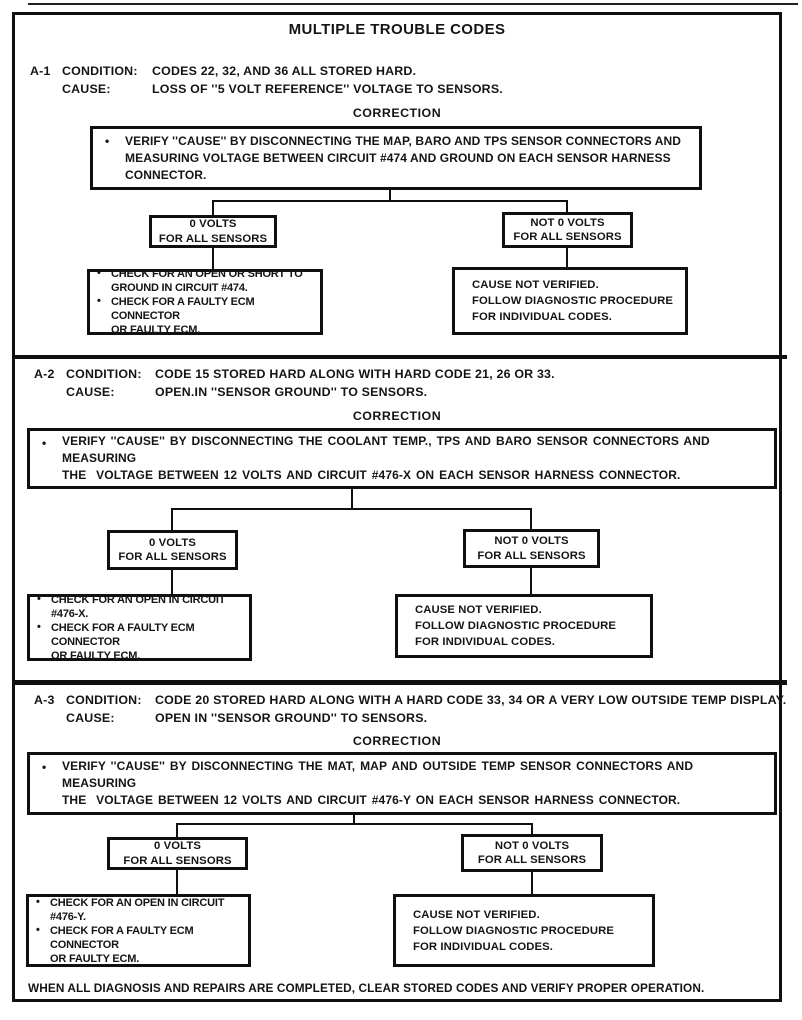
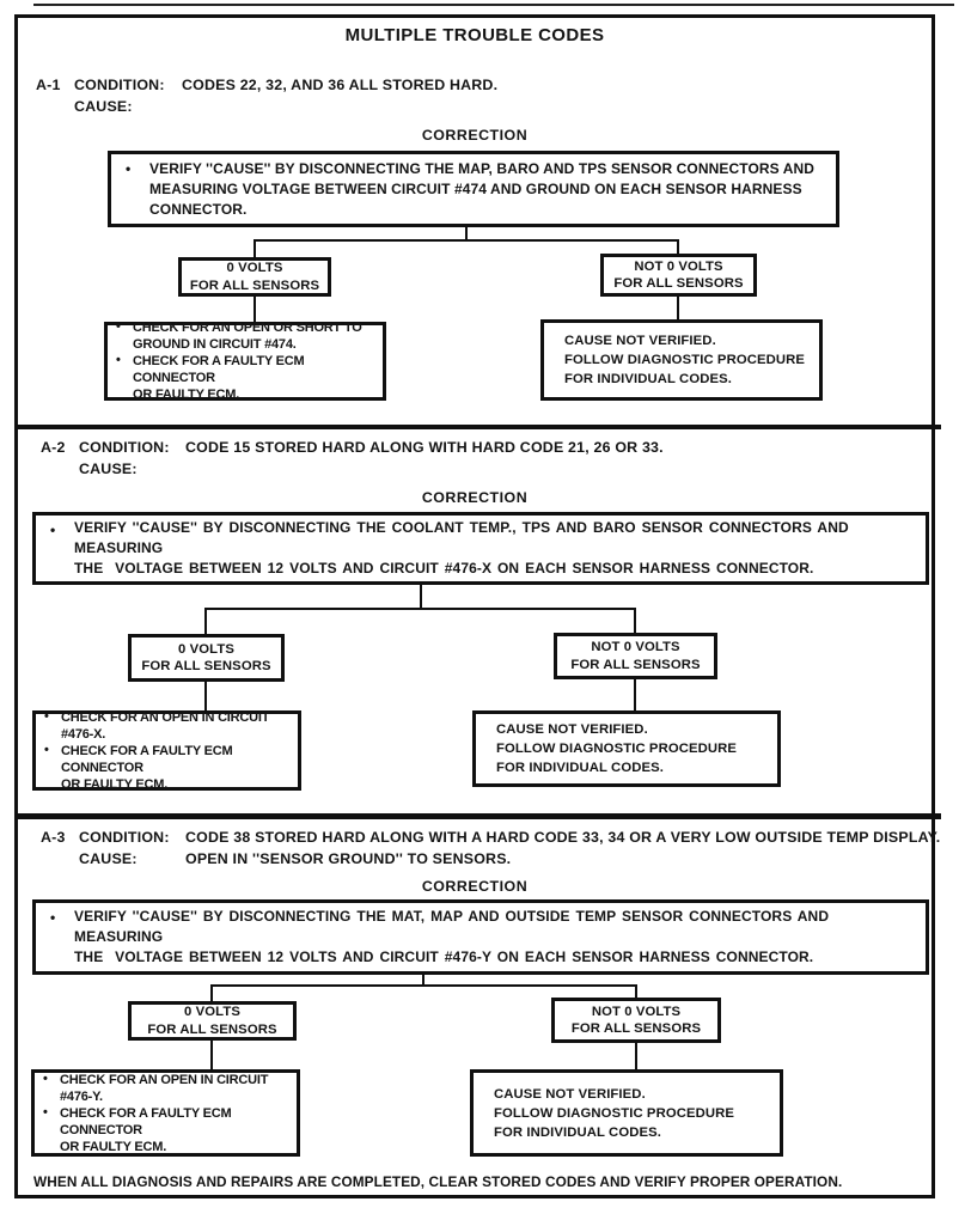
  MULTIPLE TROUBLE CODES
  A-1
  CONDITION:
  CODES 22, 32, AND 36 ALL STORED HARD.
  CAUSE:
- LOSS OF ''5 VOLT REFERENCE'' VOLTAGE TO SENSORS.
  CORRECTION
  •
  VERIFY ''CAUSE'' BY DISCONNECTING THE MAP, BARO AND TPS SENSOR CONNECTORS AND
  MEASURING VOLTAGE BETWEEN CIRCUIT #474 AND GROUND ON EACH SENSOR HARNESS
  CONNECTOR.
  0 VOLTS
  FOR ALL SENSORS
  NOT 0 VOLTS
  FOR ALL SENSORS
  •
  CHECK FOR AN OPEN OR SHORT TO
  GROUND IN CIRCUIT #474.
  •
  CHECK FOR A FAULTY ECM CONNECTOR
  OR FAULTY ECM.
  CAUSE NOT VERIFIED.
  FOLLOW DIAGNOSTIC PROCEDURE
  FOR INDIVIDUAL CODES.
  A-2
  CONDITION:
  CODE 15 STORED HARD ALONG WITH HARD CODE 21, 26 OR 33.
  CAUSE:
- OPEN.IN ''SENSOR GROUND'' TO SENSORS.
  CORRECTION
  •
  VERIFY ''CAUSE'' BY DISCONNECTING THE COOLANT TEMP., TPS AND BARO SENSOR CONNECTORS AND MEASURING
  THE VOLTAGE BETWEEN 12 VOLTS AND CIRCUIT #476-X ON EACH SENSOR HARNESS CONNECTOR.
  0 VOLTS
  FOR ALL SENSORS
  NOT 0 VOLTS
  FOR ALL SENSORS
  •
  CHECK FOR AN OPEN IN CIRCUIT
  #476-X.
  •
  CHECK FOR A FAULTY ECM CONNECTOR
  OR FAULTY ECM.
  CAUSE NOT VERIFIED.
  FOLLOW DIAGNOSTIC PROCEDURE
  FOR INDIVIDUAL CODES.
  A-3
  CONDITION:
- CODE 20 STORED HARD ALONG WITH A HARD CODE 33, 34 OR A VERY LOW OUTSIDE TEMP DISPLAY.
+ CODE 38 STORED HARD ALONG WITH A HARD CODE 33, 34 OR A VERY LOW OUTSIDE TEMP DISPLAY.
  CAUSE:
  OPEN IN ''SENSOR GROUND'' TO SENSORS.
  CORRECTION
  •
  VERIFY ''CAUSE'' BY DISCONNECTING THE MAT, MAP AND OUTSIDE TEMP SENSOR CONNECTORS AND MEASURING
  THE VOLTAGE BETWEEN 12 VOLTS AND CIRCUIT #476-Y ON EACH SENSOR HARNESS CONNECTOR.
  0 VOLTS
  FOR ALL SENSORS
  NOT 0 VOLTS
  FOR ALL SENSORS
  •
  CHECK FOR AN OPEN IN CIRCUIT
  #476-Y.
  •
  CHECK FOR A FAULTY ECM CONNECTOR
  OR FAULTY ECM.
  CAUSE NOT VERIFIED.
  FOLLOW DIAGNOSTIC PROCEDURE
  FOR INDIVIDUAL CODES.
  WHEN ALL DIAGNOSIS AND REPAIRS ARE COMPLETED, CLEAR STORED CODES AND VERIFY PROPER OPERATION.
